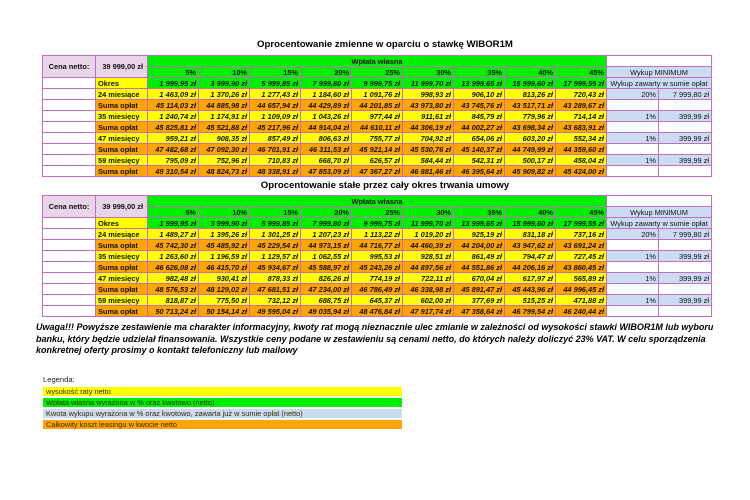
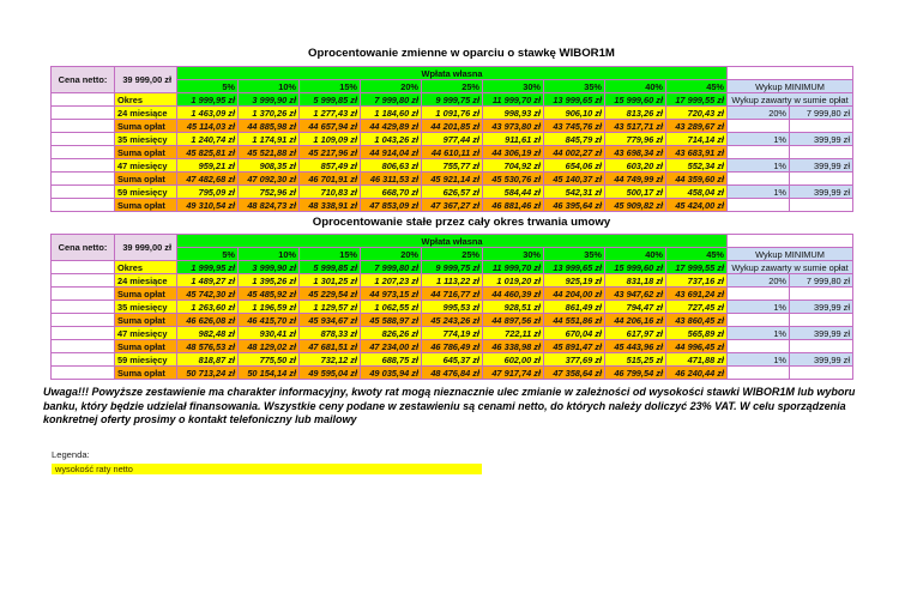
  Oprocentowanie zmienne w oparciu o stawkę WIBOR1M
  Cena netto:	39 999,00 zł	Wpłata własna
  5%	10%	15%	20%	25%	30%	35%	40%	45%	Wykup MINIMUM
  	Okres	1 999,95 zł	3 999,90 zł	5 999,85 zł	7 999,80 zł	9 999,75 zł	11 999,70 zł	13 999,65 zł	15 999,60 zł	17 999,55 zł	Wykup zawarty w sumie opłat
  	24 miesiące	1 463,09 zł	1 370,26 zł	1 277,43 zł	1 184,60 zł	1 091,76 zł	998,93 zł	906,10 zł	813,26 zł	720,43 zł	20%	7 999,80 zł
  	Suma opłat	45 114,03 zł	44 885,98 zł	44 657,94 zł	44 429,89 zł	44 201,85 zł	43 973,80 zł	43 745,76 zł	43 517,71 zł	43 289,67 zł
  	35 miesięcy	1 240,74 zł	1 174,91 zł	1 109,09 zł	1 043,26 zł	977,44 zł	911,61 zł	845,79 zł	779,96 zł	714,14 zł	1%	399,99 zł
  	Suma opłat	45 825,81 zł	45 521,88 zł	45 217,96 zł	44 914,04 zł	44 610,11 zł	44 306,19 zł	44 002,27 zł	43 698,34 zł	43 683,91 zł
  	47 miesięcy	959,21 zł	908,35 zł	857,49 zł	806,63 zł	755,77 zł	704,92 zł	654,06 zł	603,20 zł	552,34 zł	1%	399,99 zł
  	Suma opłat	47 482,68 zł	47 092,30 zł	46 701,91 zł	46 311,53 zł	45 921,14 zł	45 530,76 zł	45 140,37 zł	44 749,99 zł	44 359,60 zł
  	59 miesięcy	795,09 zł	752,96 zł	710,83 zł	668,70 zł	626,57 zł	584,44 zł	542,31 zł	500,17 zł	458,04 zł	1%	399,99 zł
  	Suma opłat	49 310,54 zł	48 824,73 zł	48 338,91 zł	47 853,09 zł	47 367,27 zł	46 881,46 zł	46 395,64 zł	45 909,82 zł	45 424,00 zł
  Oprocentowanie stałe przez cały okres trwania umowy
  Cena netto:	39 999,00 zł	Wpłata własna
  5%	10%	15%	20%	25%	30%	35%	40%	45%	Wykup MINIMUM
  	Okres	1 999,95 zł	3 999,90 zł	5 999,85 zł	7 999,80 zł	9 999,75 zł	11 999,70 zł	13 999,65 zł	15 999,60 zł	17 999,55 zł	Wykup zawarty w sumie opłat
  	24 miesiące	1 489,27 zł	1 395,26 zł	1 301,25 zł	1 207,23 zł	1 113,22 zł	1 019,20 zł	925,19 zł	831,18 zł	737,16 zł	20%	7 999,80 zł
  	Suma opłat	45 742,30 zł	45 485,92 zł	45 229,54 zł	44 973,15 zł	44 716,77 zł	44 460,39 zł	44 204,00 zł	43 947,62 zł	43 691,24 zł
  	35 miesięcy	1 263,60 zł	1 196,59 zł	1 129,57 zł	1 062,55 zł	995,53 zł	928,51 zł	861,49 zł	794,47 zł	727,45 zł	1%	399,99 zł
  	Suma opłat	46 626,08 zł	46 415,70 zł	45 934,67 zł	45 588,97 zł	45 243,26 zł	44 897,56 zł	44 551,86 zł	44 206,16 zł	43 860,45 zł
  	47 miesięcy	982,48 zł	930,41 zł	878,33 zł	826,26 zł	774,19 zł	722,11 zł	670,04 zł	617,97 zł	565,89 zł	1%	399,99 zł
  	Suma opłat	48 576,53 zł	48 129,02 zł	47 681,51 zł	47 234,00 zł	46 786,49 zł	46 338,98 zł	45 891,47 zł	45 443,96 zł	44 996,45 zł
  	59 miesięcy	818,87 zł	775,50 zł	732,12 zł	688,75 zł	645,37 zł	602,00 zł	377,69 zł	515,25 zł	471,88 zł	1%	399,99 zł
  	Suma opłat	50 713,24 zł	50 154,14 zł	49 595,04 zł	49 035,94 zł	48 476,84 zł	47 917,74 zł	47 358,64 zł	46 799,54 zł	46 240,44 zł
  Uwaga!!! Powyższe zestawienie ma charakter informacyjny, kwoty rat mogą nieznacznie ulec zmianie w zależności od wysokości stawki WIBOR1M lub wyboru banku, który będzie udzielał finansowania. Wszystkie ceny podane w zestawieniu są cenami netto, do których należy doliczyć 23% VAT. W celu sporządzenia konkretnej oferty prosimy o kontakt telefoniczny lub mailowy
  Legenda:
  wysokość raty netto
- Wpłata własna wyrażona w % oraz kwotowo (netto)
- Kwota wykupu wyrażona w % oraz kwotowo, zawarta już w sumie opłat (netto)
- Całkowity koszt leasingu w kwocie netto
